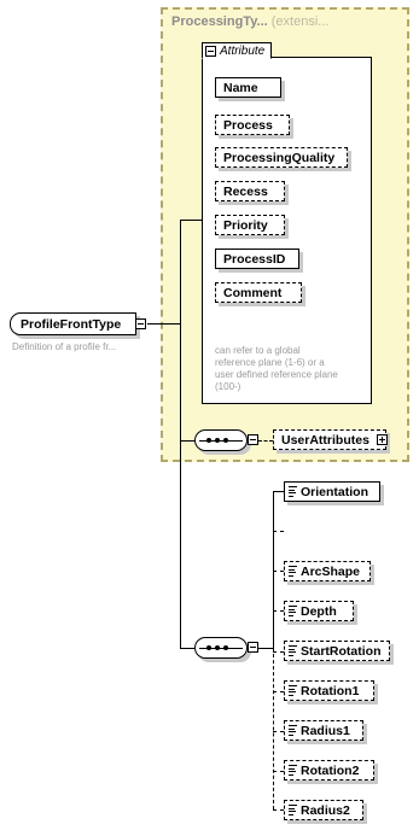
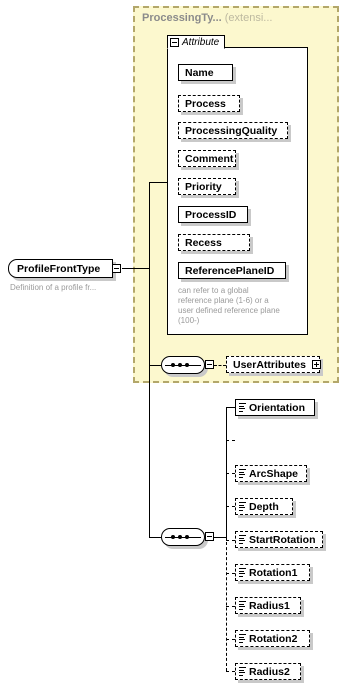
  ProcessingTy... (extensi...
  Attribute
  Name
  Process
  ProcessingQuality
- Recess
+ Comment
  Priority
  ProcessID
- Comment
+ Recess
+ ReferencePlaneID
  can refer to a global
  reference plane (1-6) or a
  user defined reference plane
  (100-)
  ProfileFrontType
  Definition of a profile fr...
  UserAttributes
  Orientation
  ArcShape
  Depth
  StartRotation
  Rotation1
  Radius1
  Rotation2
  Radius2
